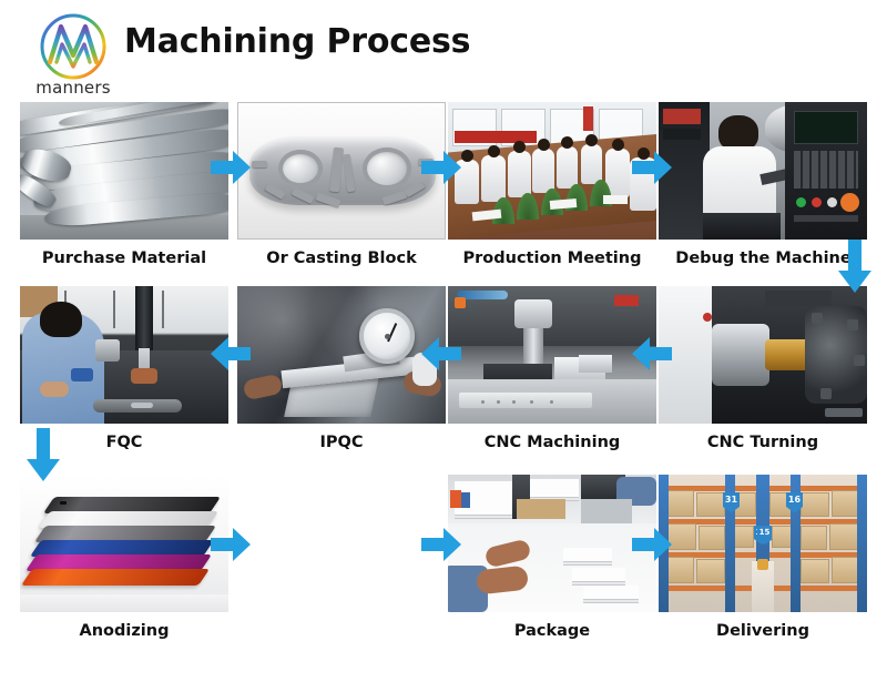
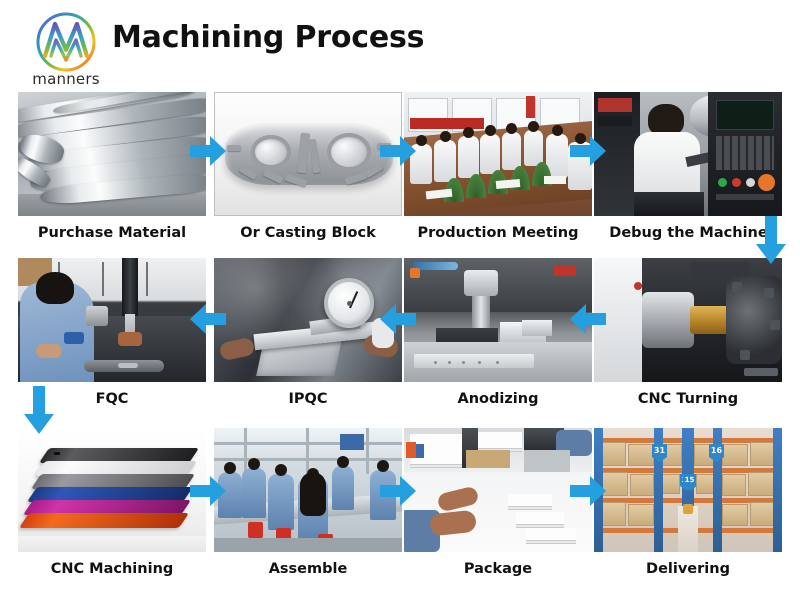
  manners
  Machining Process
  Purchase Material
  Or Casting Block
  Production Meeting
  Debug the Machine
  FQC
  IPQC
- CNC Machining
+ Anodizing
  CNC Turning
- Anodizing
+ CNC Machining
+ Assemble
  Package
  31
  15
  16
  Delivering
